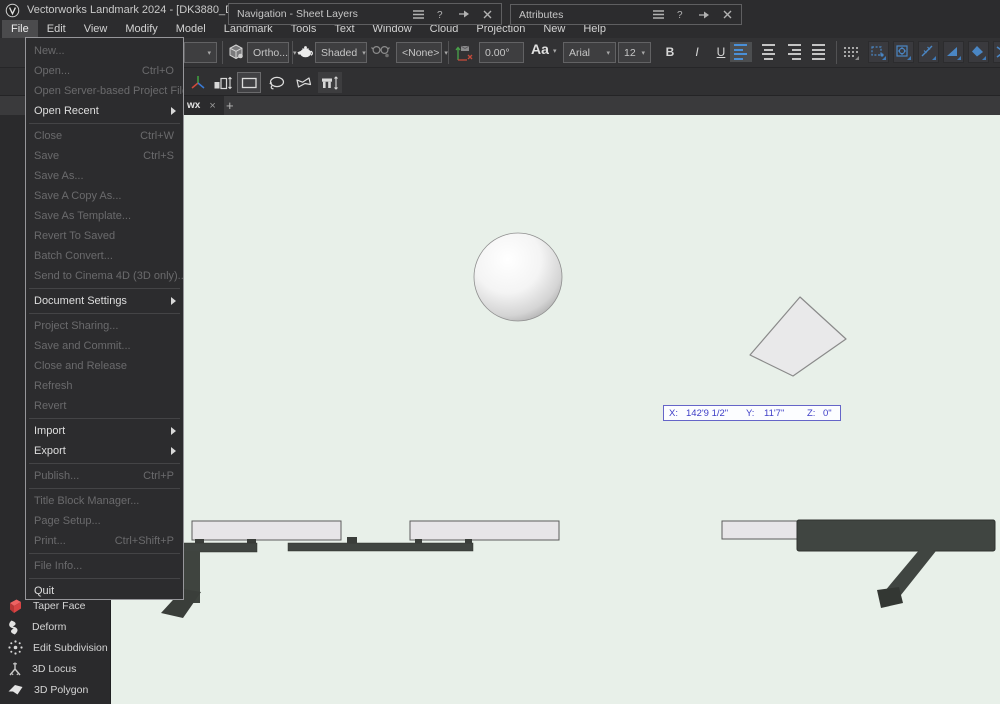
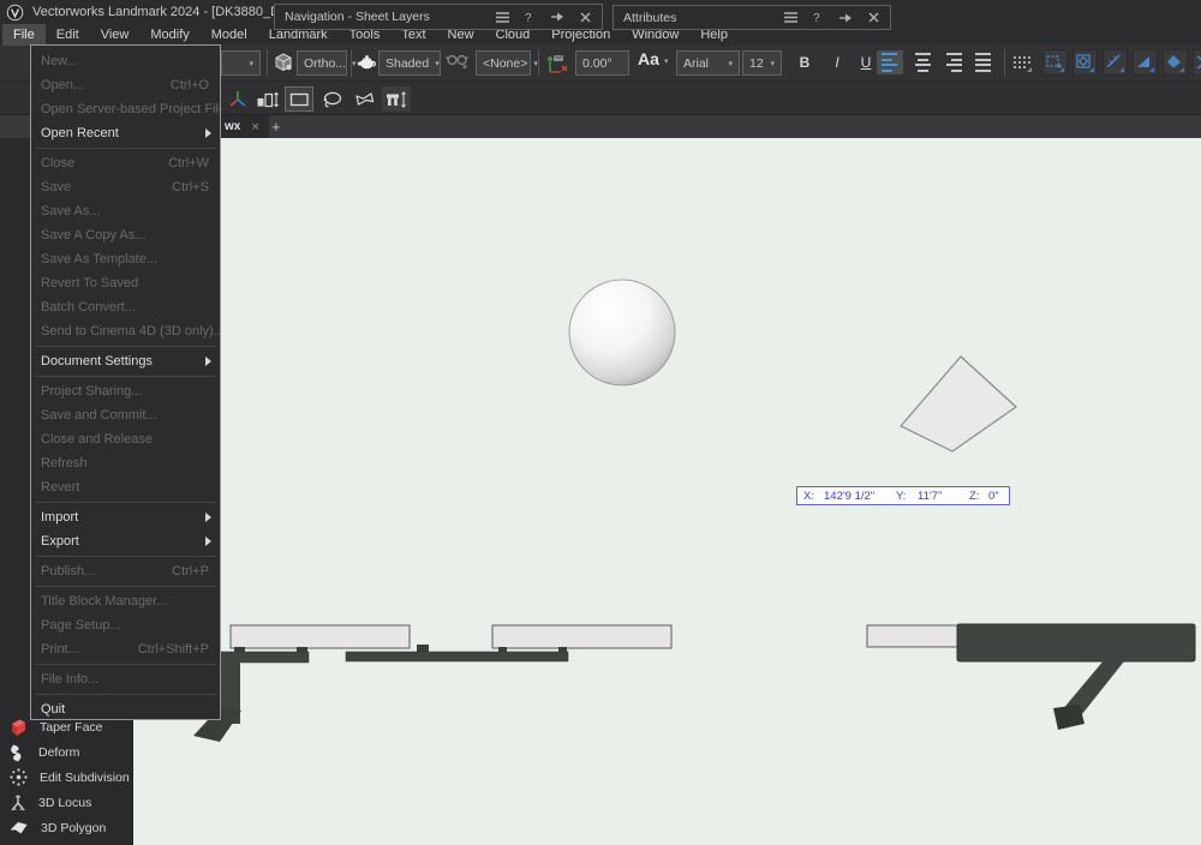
  Vectorworks Landmark 2024 - [DK3880_
  File
  Edit
  View
  Modify
  Model
  Landmark
  Tools
  Text
- Window
+ New
  Cloud
  Projection
- New
+ Window
  Help
  Navigation - Sheet Layers
  ?
  Attributes
  ?
  Ortho...
  Shaded
  <None>
  0.00°
  Aa
  Arial
  12
  B
  I
  U
  wx
  ×
  +
  Taper Face
  Deform
  Edit Subdivision
  3D Locus
  3D Polygon
  X:
  142'9 1/2"
  Y:
  11'7"
  Z:
  0"
  New...
  Open...
  Ctrl+O
  Open Server-based Project Fil
  Open Recent
  Close
  Ctrl+W
  Save
  Ctrl+S
  Save As...
  Save A Copy As...
  Save As Template...
  Revert To Saved
  Batch Convert...
  Send to Cinema 4D (3D only)..
  Document Settings
  Project Sharing...
  Save and Commit...
  Close and Release
  Refresh
  Revert
  Import
  Export
  Publish...
  Ctrl+P
  Title Block Manager...
  Page Setup...
  Print...
  Ctrl+Shift+P
  File Info...
  Quit
